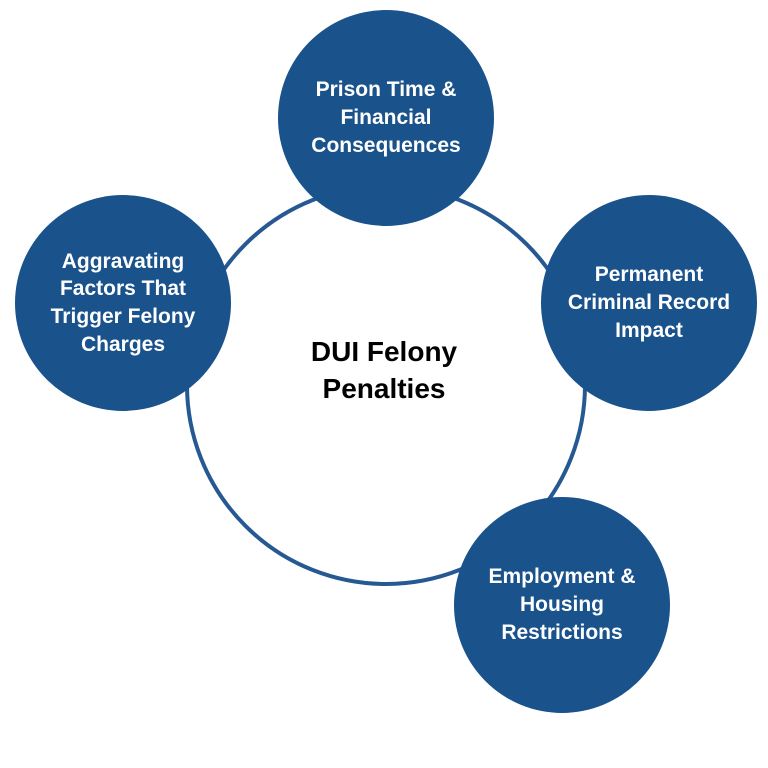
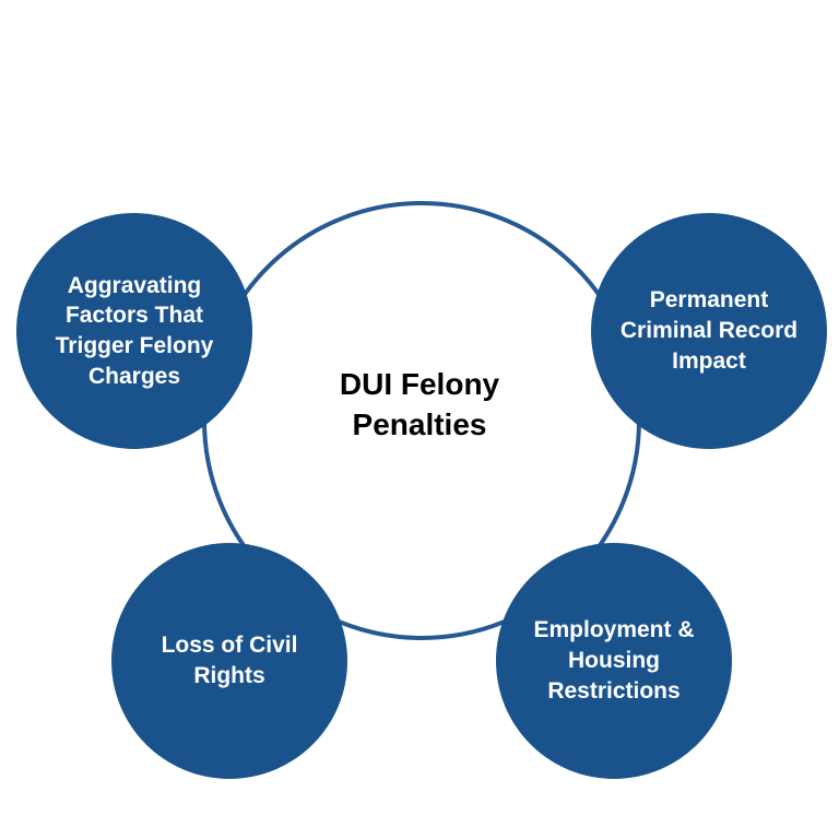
- Prison Time &
- Financial
- Consequences
  Permanent
  Criminal Record
  Impact
  Employment &
  Housing
  Restrictions
+ Loss of Civil
+ Rights
  Aggravating
  Factors That
  Trigger Felony
  Charges
  DUI Felony
  Penalties
